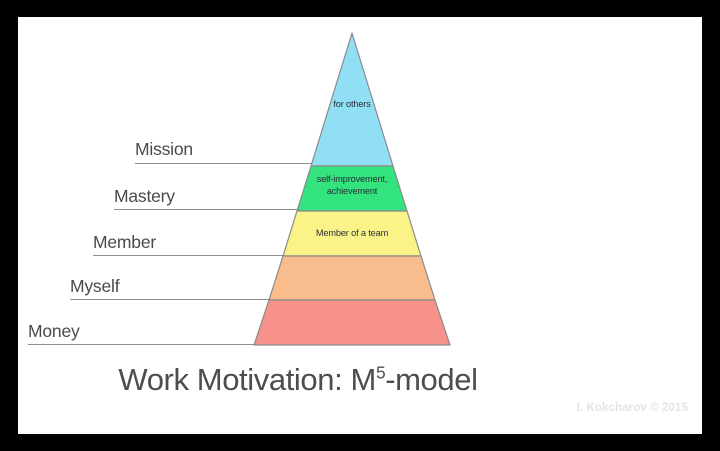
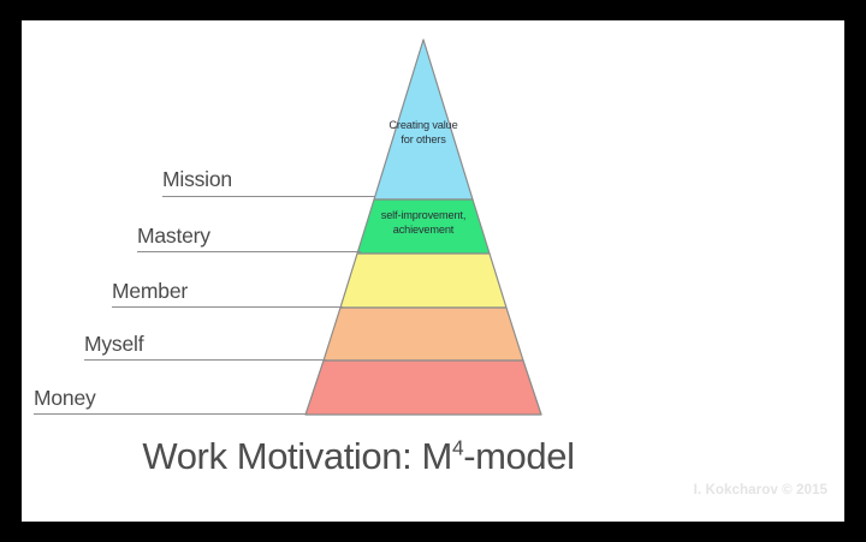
+ Creating value
  for others
  self-improvement,
  achievement
- Member of a team
  Mission
  Mastery
  Member
  Myself
  Money
- Work Motivation: M5-model
+ Work Motivation: M4-model
  I. Kokcharov © 2015
